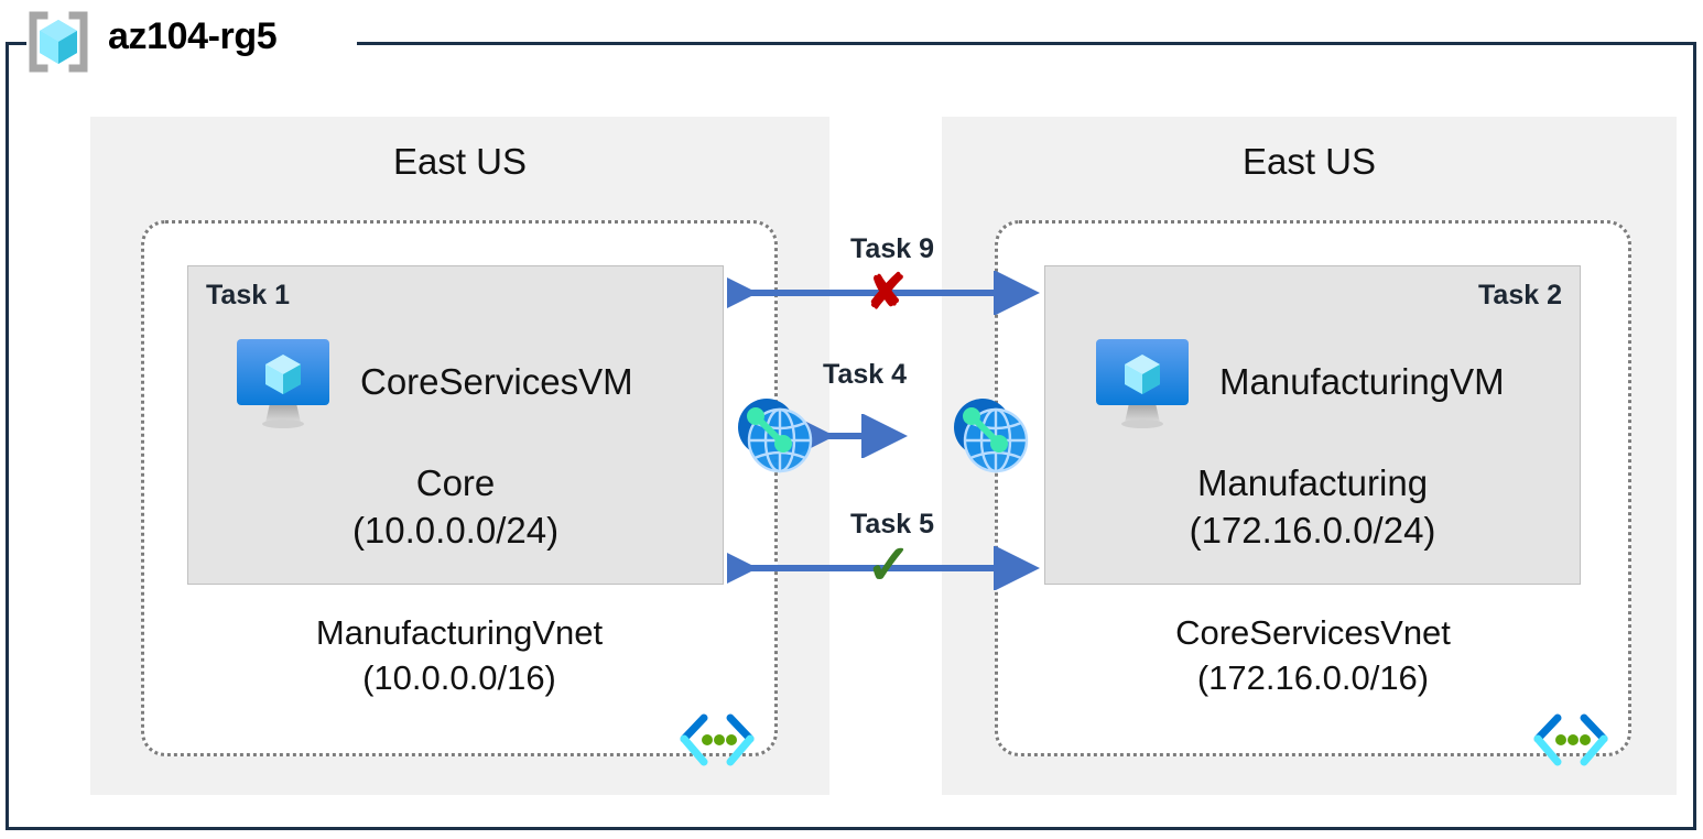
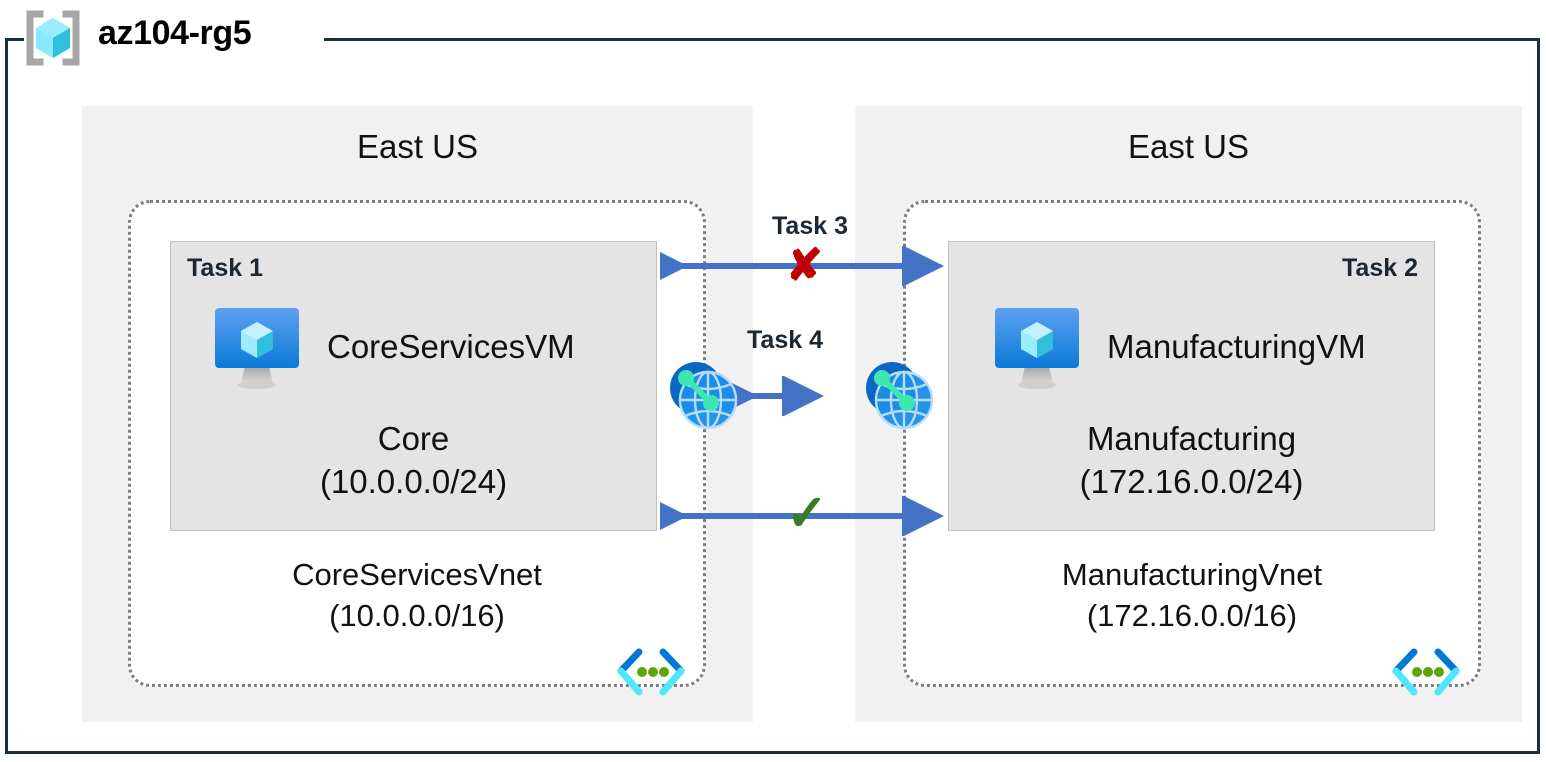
  az104-rg5
  East US
  Task 1
  CoreServicesVM
  Core
  (10.0.0.0/24)
- ManufacturingVnet
+ CoreServicesVnet
  (10.0.0.0/16)
  East US
  Task 2
  ManufacturingVM
  Manufacturing
  (172.16.0.0/24)
- CoreServicesVnet
+ ManufacturingVnet
  (172.16.0.0/16)
- Task 9
+ Task 3
  ✘
  Task 4
- Task 5
  ✓
